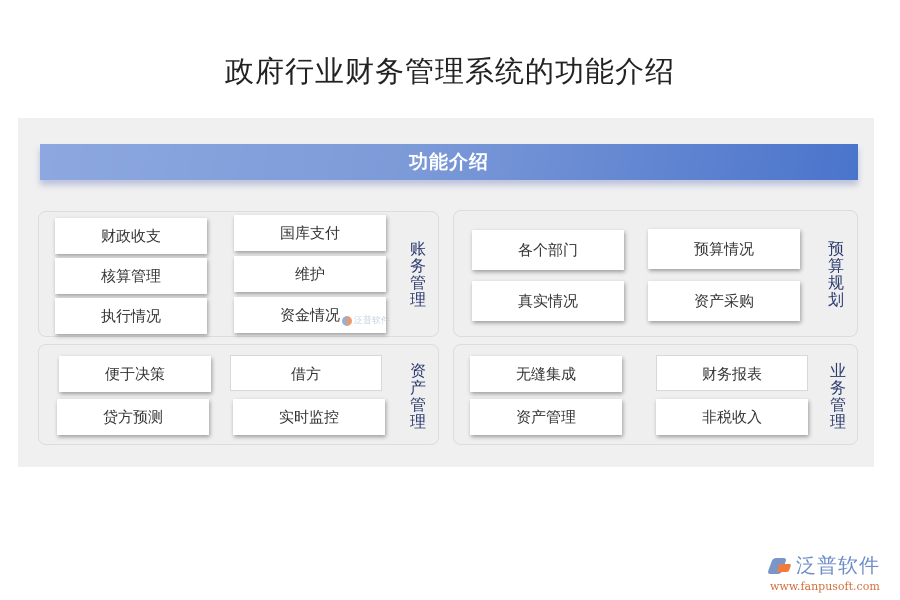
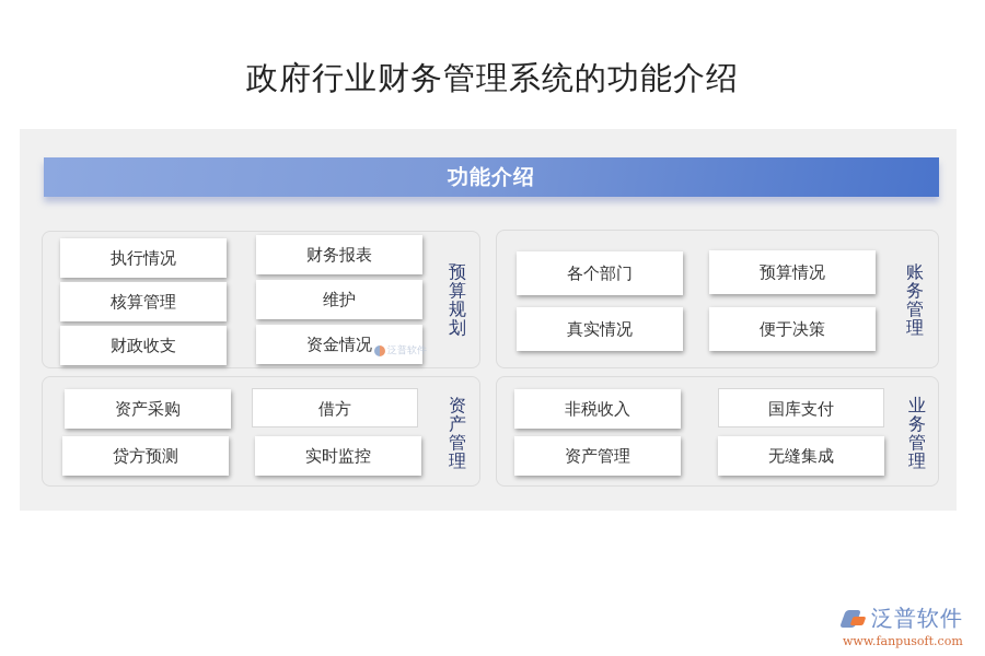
  政府行业财务管理系统的功能介绍
  功能介绍
- 财政收支
+ 执行情况
- 国库支付
+ 财务报表
  核算管理
  维护
- 执行情况
+ 财政收支
  资金情况
- 账务管理
+ 预算规划
  泛普软件
  各个部门
  预算情况
  真实情况
- 资产采购
+ 便于决策
- 预算规划
+ 账务管理
- 便于决策
+ 资产采购
  借方
  贷方预测
  实时监控
  资产管理
- 无缝集成
+ 非税收入
- 财务报表
+ 国库支付
  资产管理
- 非税收入
+ 无缝集成
  业务管理
  泛普软件
  www.fanpusoft.com
